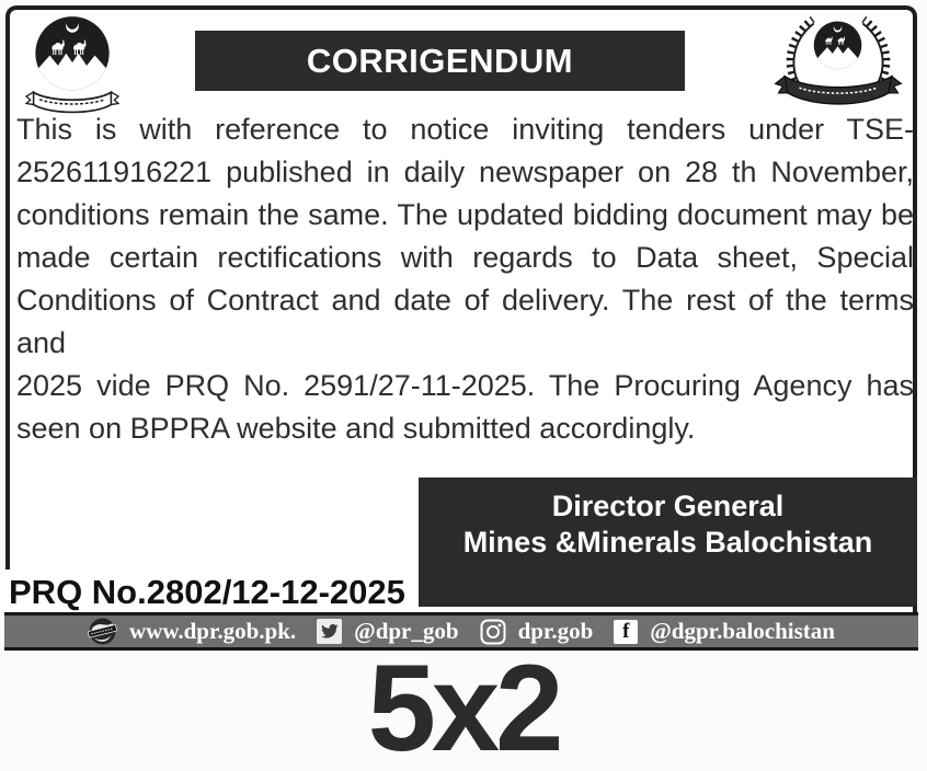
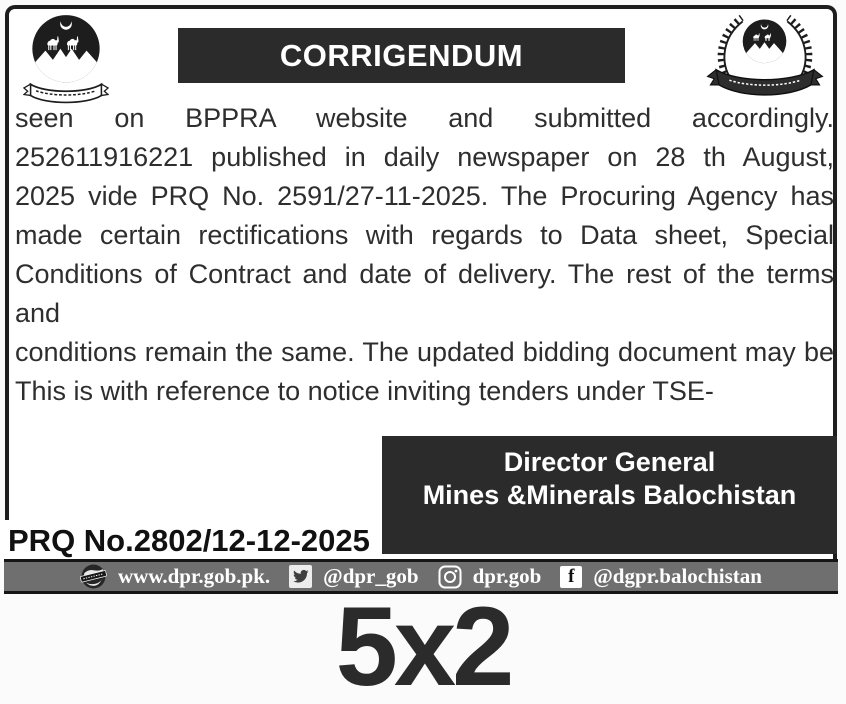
  CORRIGENDUM
- This is with reference to notice inviting tenders under TSE-
+ seen on BPPRA website and submitted accordingly.
- 252611916221 published in daily newspaper on 28 th November,
+ 252611916221 published in daily newspaper on 28 th August,
- conditions remain the same. The updated bidding document may be
+ 2025 vide PRQ No. 2591/27-11-2025. The Procuring Agency has
  made certain rectifications with regards to Data sheet, Special
  Conditions of Contract and date of delivery. The rest of the terms and
- 2025 vide PRQ No. 2591/27-11-2025. The Procuring Agency has
+ conditions remain the same. The updated bidding document may be
- seen on BPPRA website and submitted accordingly.
+ This is with reference to notice inviting tenders under TSE-
  Director General
  Mines &Minerals Balochistan
  PRQ No.2802/12-12-2025
  www.dpr.gob.pk.
  @dpr_gob
  dpr.gob
  f
  @dgpr.balochistan
  5x2
